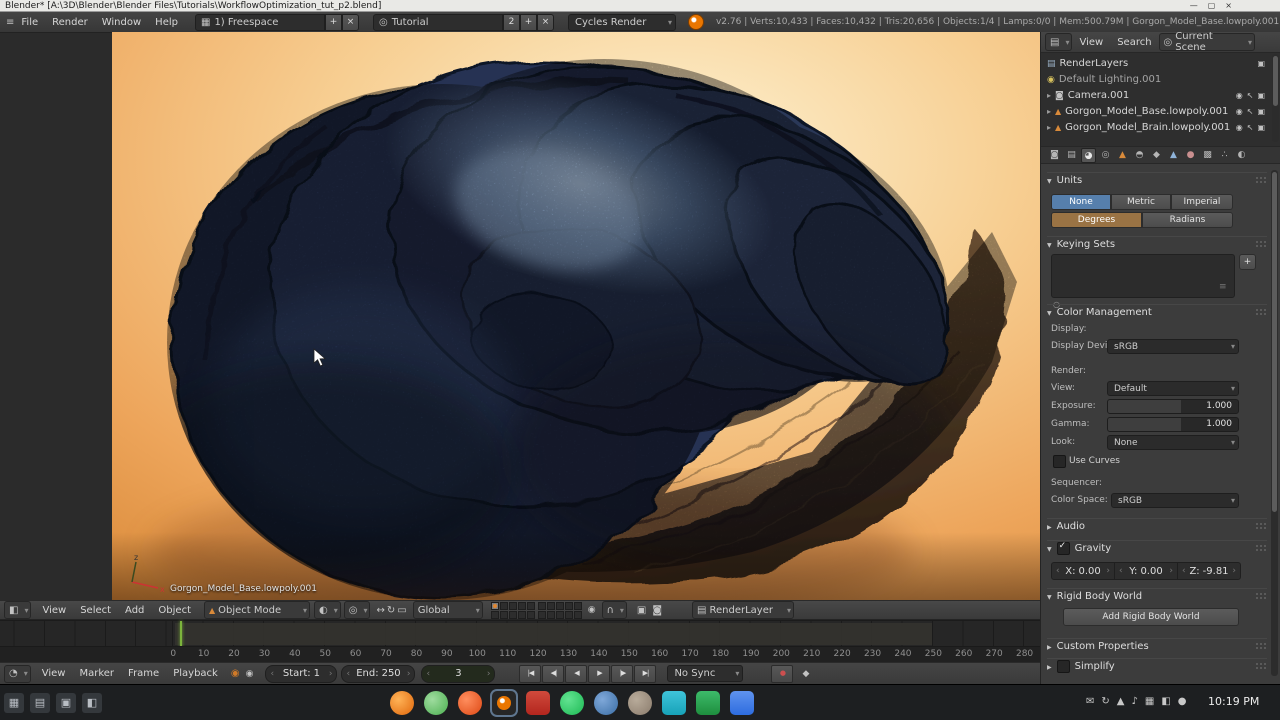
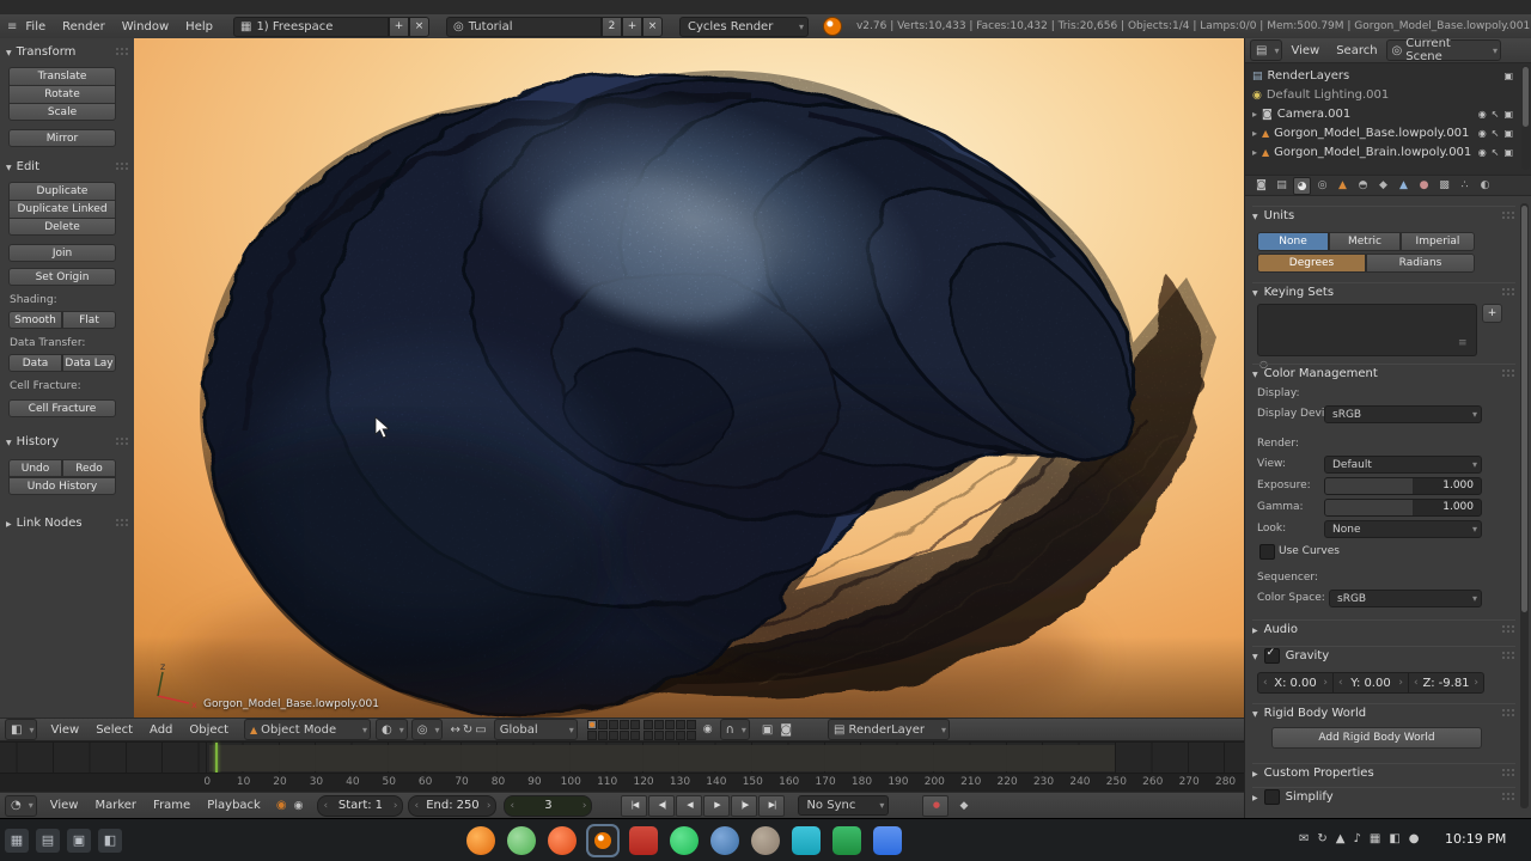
- Blender* [A:\3D\Blender\Blender Files\Tutorials\WorkflowOptimization_tut_p2.blend]
  File
  Render
  Window
  Help
  1) Freespace
  +
  ×
  Tutorial
  2
  +
  ×
  Cycles Render
  v2.76 | Verts:10,433 | Faces:10,432 | Tris:20,656 | Objects:1/4 | Lamps:0/0 | Mem:500.79M | Gorgon_Model_Base.lowpoly.001
+ Transform
+ Translate
+ Rotate
+ Scale
+ Mirror
+ Edit
+ Duplicate
+ Duplicate Linked
+ Delete
+ Join
+ Set Origin
+ Shading:
+ Smooth
+ Flat
+ Data Transfer:
+ Data
+ Data Lay
+ Cell Fracture:
+ Cell Fracture
+ History
+ Undo
+ Redo
+ Undo History
+ Link Nodes
  x
  z
  Gorgon_Model_Base.lowpoly.001
  View
  Select
  Add
  Object
  Object Mode
  Global
  RenderLayer
  0
  10
  20
  30
  40
  50
  60
  70
  80
  90
  100
  110
  120
  130
  140
  150
  160
  170
  180
  190
  200
  210
  220
  230
  240
  250
  260
  270
  280
  View
  Marker
  Frame
  Playback
  ◉
  Start:
  1
  End:
  250
  3
  No Sync
  View
  Search
  Current Scene
  RenderLayers
  Default Lighting.001
  Camera.001
  Gorgon_Model_Base.lowpoly.001
  Gorgon_Model_Brain.lowpoly.001
  Units
  None
  Metric
  Imperial
  Degrees
  Radians
  Keying Sets
  +
  ≡
  ○
  Color Management
  Display:
  Display Dev
  sRGB
  Render:
  View:
  Default
  Exposure:
  1.000
  Gamma:
  1.000
  Look:
  None
  Use Curves
  Sequencer:
  Color Space:
  sRGB
  Audio
  Gravity
  X:
  0.00
  Y:
  0.00
  Z:
  -9.81
  Rigid Body World
  Add Rigid Body World
  Custom Properties
  Simplify
  ▦
  ▤
  ▣
  ◧
  ✉
  ↻
  ▲
  ♪
  ▦
  ◧
  ●
  10:19 PM
